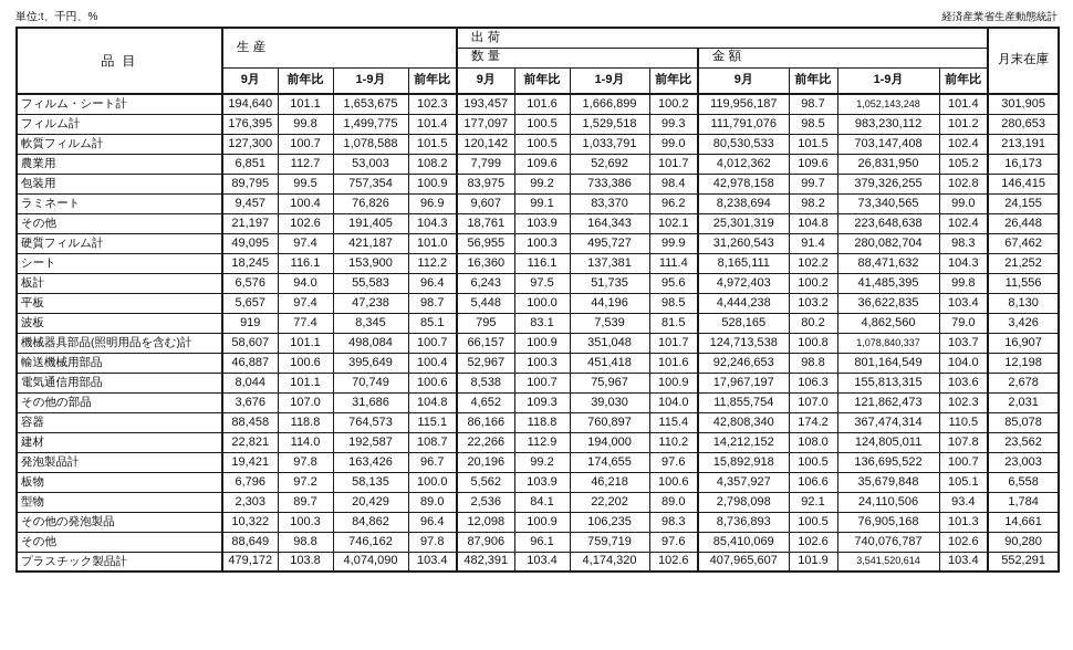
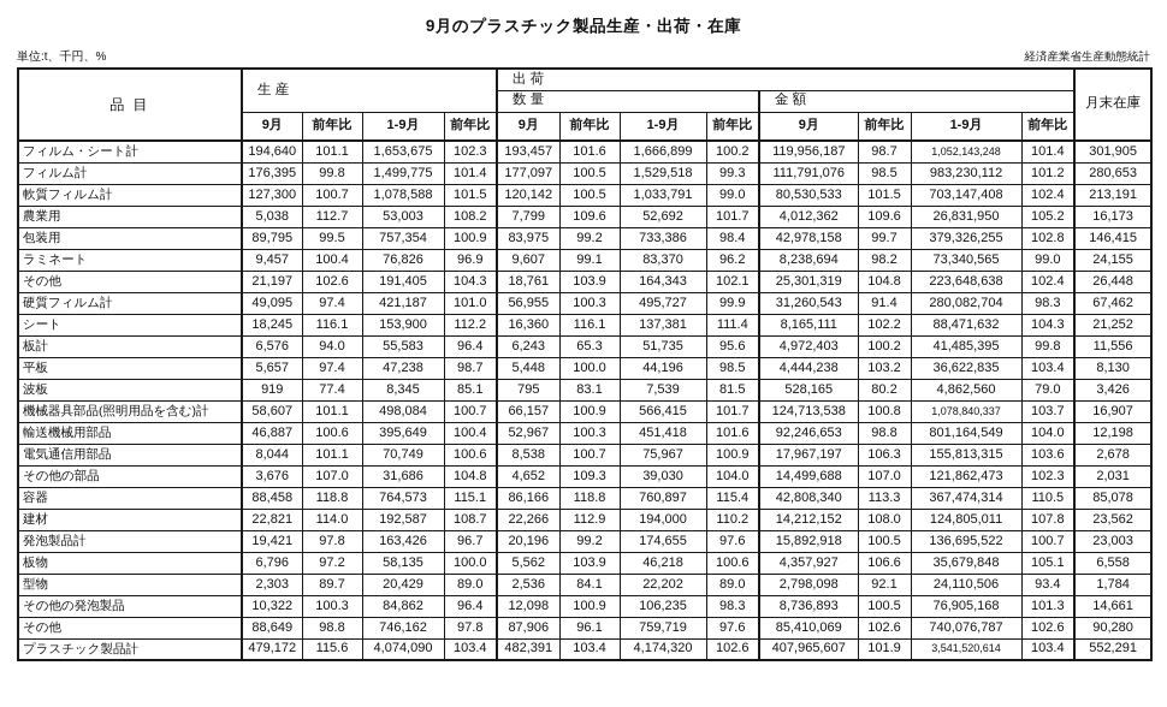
+ 9月のプラスチック製品生産・出荷・在庫
  単位:t、千円、%
  経済産業省生産動態統計
  品 目	生 産	出 荷	月末在庫
  数 量	金 額
  9月	前年比	1-9月	前年比	9月	前年比	1-9月	前年比	9月	前年比	1-9月	前年比
  フィルム・シート計	194,640	101.1	1,653,675	102.3	193,457	101.6	1,666,899	100.2	119,956,187	98.7	1,052,143,248	101.4	301,905
  フィルム計	176,395	99.8	1,499,775	101.4	177,097	100.5	1,529,518	99.3	111,791,076	98.5	983,230,112	101.2	280,653
  軟質フィルム計	127,300	100.7	1,078,588	101.5	120,142	100.5	1,033,791	99.0	80,530,533	101.5	703,147,408	102.4	213,191
- 農業用	6,851	112.7	53,003	108.2	7,799	109.6	52,692	101.7	4,012,362	109.6	26,831,950	105.2	16,173
+ 農業用	5,038	112.7	53,003	108.2	7,799	109.6	52,692	101.7	4,012,362	109.6	26,831,950	105.2	16,173
  包装用	89,795	99.5	757,354	100.9	83,975	99.2	733,386	98.4	42,978,158	99.7	379,326,255	102.8	146,415
  ラミネート	9,457	100.4	76,826	96.9	9,607	99.1	83,370	96.2	8,238,694	98.2	73,340,565	99.0	24,155
  その他	21,197	102.6	191,405	104.3	18,761	103.9	164,343	102.1	25,301,319	104.8	223,648,638	102.4	26,448
  硬質フィルム計	49,095	97.4	421,187	101.0	56,955	100.3	495,727	99.9	31,260,543	91.4	280,082,704	98.3	67,462
  シート	18,245	116.1	153,900	112.2	16,360	116.1	137,381	111.4	8,165,111	102.2	88,471,632	104.3	21,252
- 板計	6,576	94.0	55,583	96.4	6,243	97.5	51,735	95.6	4,972,403	100.2	41,485,395	99.8	11,556
+ 板計	6,576	94.0	55,583	96.4	6,243	65.3	51,735	95.6	4,972,403	100.2	41,485,395	99.8	11,556
  平板	5,657	97.4	47,238	98.7	5,448	100.0	44,196	98.5	4,444,238	103.2	36,622,835	103.4	8,130
  波板	919	77.4	8,345	85.1	795	83.1	7,539	81.5	528,165	80.2	4,862,560	79.0	3,426
- 機械器具部品(照明用品を含む)計	58,607	101.1	498,084	100.7	66,157	100.9	351,048	101.7	124,713,538	100.8	1,078,840,337	103.7	16,907
+ 機械器具部品(照明用品を含む)計	58,607	101.1	498,084	100.7	66,157	100.9	566,415	101.7	124,713,538	100.8	1,078,840,337	103.7	16,907
  輸送機械用部品	46,887	100.6	395,649	100.4	52,967	100.3	451,418	101.6	92,246,653	98.8	801,164,549	104.0	12,198
  電気通信用部品	8,044	101.1	70,749	100.6	8,538	100.7	75,967	100.9	17,967,197	106.3	155,813,315	103.6	2,678
- その他の部品	3,676	107.0	31,686	104.8	4,652	109.3	39,030	104.0	11,855,754	107.0	121,862,473	102.3	2,031
+ その他の部品	3,676	107.0	31,686	104.8	4,652	109.3	39,030	104.0	14,499,688	107.0	121,862,473	102.3	2,031
- 容器	88,458	118.8	764,573	115.1	86,166	118.8	760,897	115.4	42,808,340	174.2	367,474,314	110.5	85,078
+ 容器	88,458	118.8	764,573	115.1	86,166	118.8	760,897	115.4	42,808,340	113.3	367,474,314	110.5	85,078
  建材	22,821	114.0	192,587	108.7	22,266	112.9	194,000	110.2	14,212,152	108.0	124,805,011	107.8	23,562
  発泡製品計	19,421	97.8	163,426	96.7	20,196	99.2	174,655	97.6	15,892,918	100.5	136,695,522	100.7	23,003
  板物	6,796	97.2	58,135	100.0	5,562	103.9	46,218	100.6	4,357,927	106.6	35,679,848	105.1	6,558
  型物	2,303	89.7	20,429	89.0	2,536	84.1	22,202	89.0	2,798,098	92.1	24,110,506	93.4	1,784
  その他の発泡製品	10,322	100.3	84,862	96.4	12,098	100.9	106,235	98.3	8,736,893	100.5	76,905,168	101.3	14,661
  その他	88,649	98.8	746,162	97.8	87,906	96.1	759,719	97.6	85,410,069	102.6	740,076,787	102.6	90,280
- プラスチック製品計	479,172	103.8	4,074,090	103.4	482,391	103.4	4,174,320	102.6	407,965,607	101.9	3,541,520,614	103.4	552,291
+ プラスチック製品計	479,172	115.6	4,074,090	103.4	482,391	103.4	4,174,320	102.6	407,965,607	101.9	3,541,520,614	103.4	552,291
